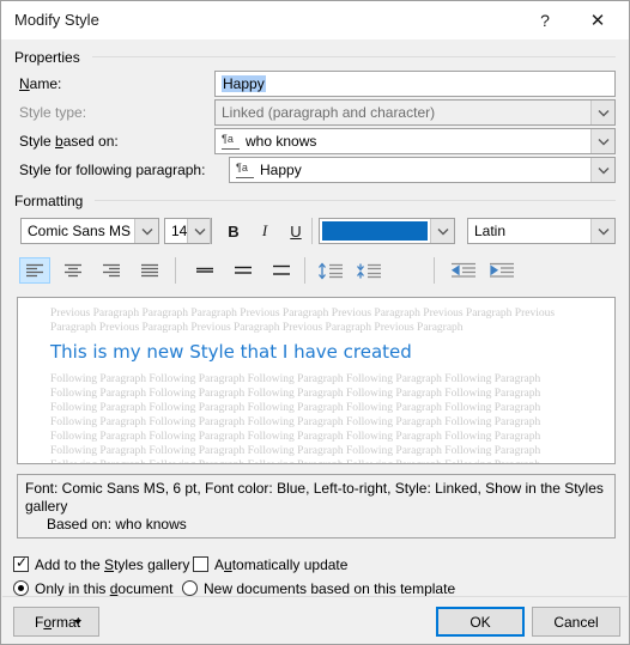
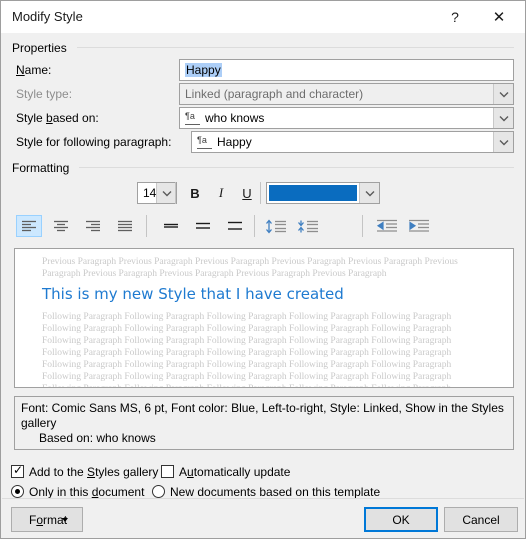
  Modify Style
  ?
  ✕
  Properties
  Name:
  Happy
  Style type:
  Linked (paragraph and character)
  Style based on:
  ¶a
  who knows
  Style for following paragraph:
  ¶a
  Happy
  Formatting
- Comic Sans MS
  14
  B
  I
  U
- Latin
- Previous Paragraph Paragraph Paragraph Previous Paragraph Previous Paragraph Previous Paragraph Previous Paragraph Previous Paragraph Previous Paragraph Previous Paragraph Previous Paragraph
+ Previous Paragraph Previous Paragraph Previous Paragraph Previous Paragraph Previous Paragraph Previous Paragraph Previous Paragraph Previous Paragraph Previous Paragraph Previous Paragraph
  This is my new Style that I have created
  Following Paragraph Following Paragraph Following Paragraph Following Paragraph Following Paragraph Following Paragraph Following Paragraph Following Paragraph Following Paragraph Following Paragraph Following Paragraph Following Paragraph Following Paragraph Following Paragraph Following Paragraph Following Paragraph Following Paragraph Following Paragraph Following Paragraph Following Paragraph Following Paragraph Following Paragraph Following Paragraph Following Paragraph Following Paragraph Following Paragraph Following Paragraph Following Paragraph Following Paragraph Following Paragraph
  Font: Comic Sans MS, 6 pt, Font color: Blue, Left-to-right, Style: Linked, Show in the Styles gallery
  Based on: who knows
  ✓
  Add to the Styles gallery
  Automatically update
  Only in this document
  New documents based on this template
  Format
  OK
  Cancel
